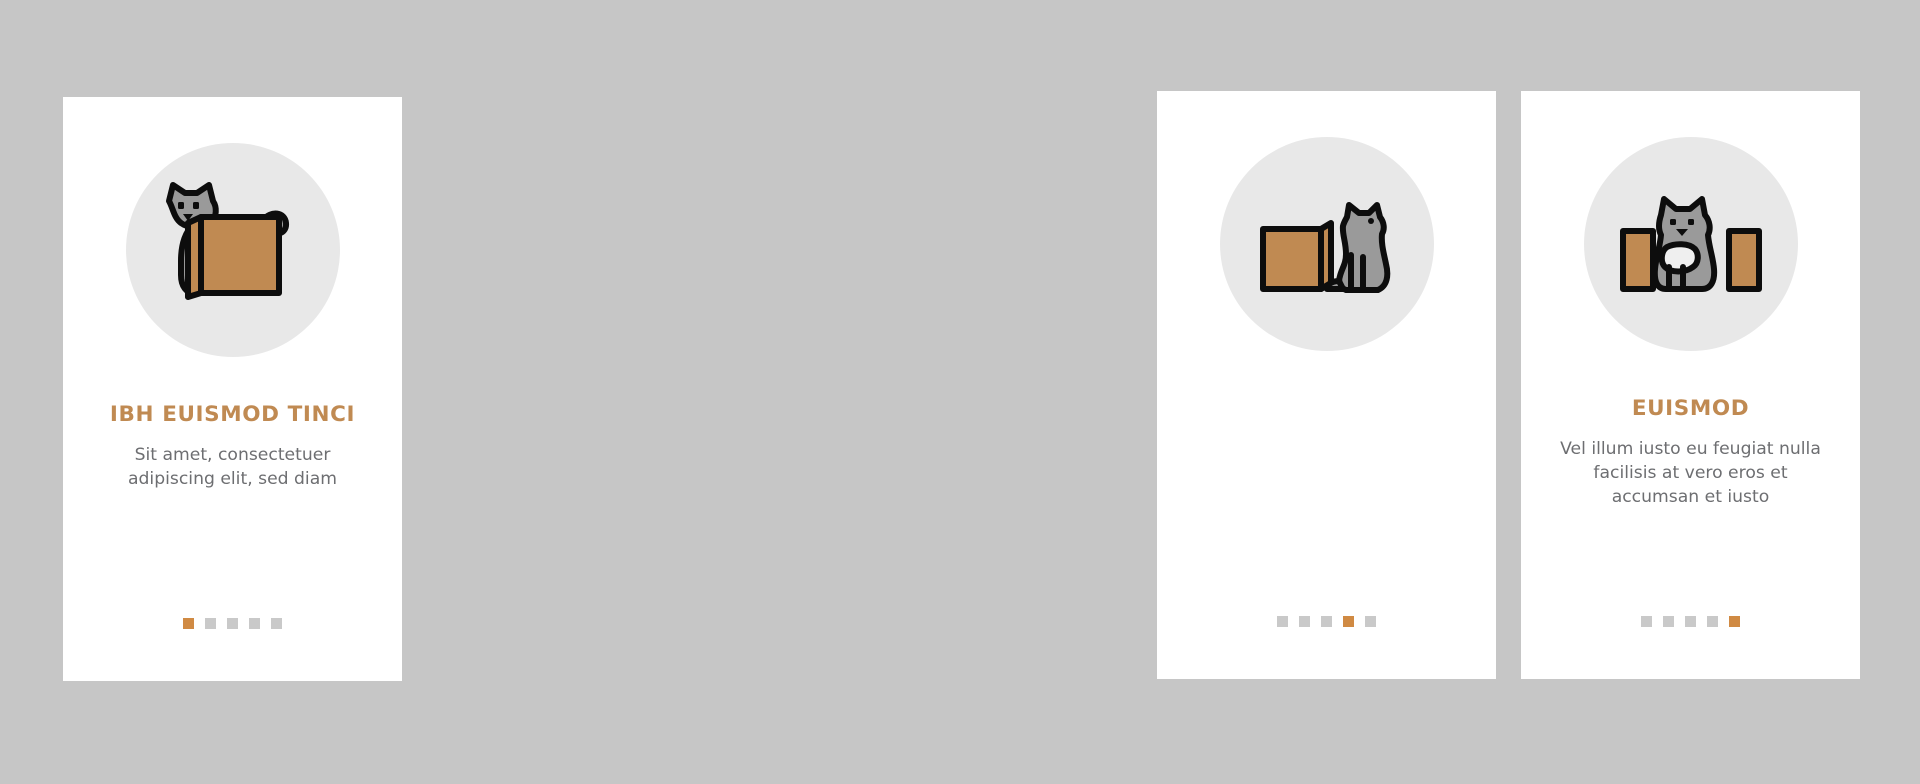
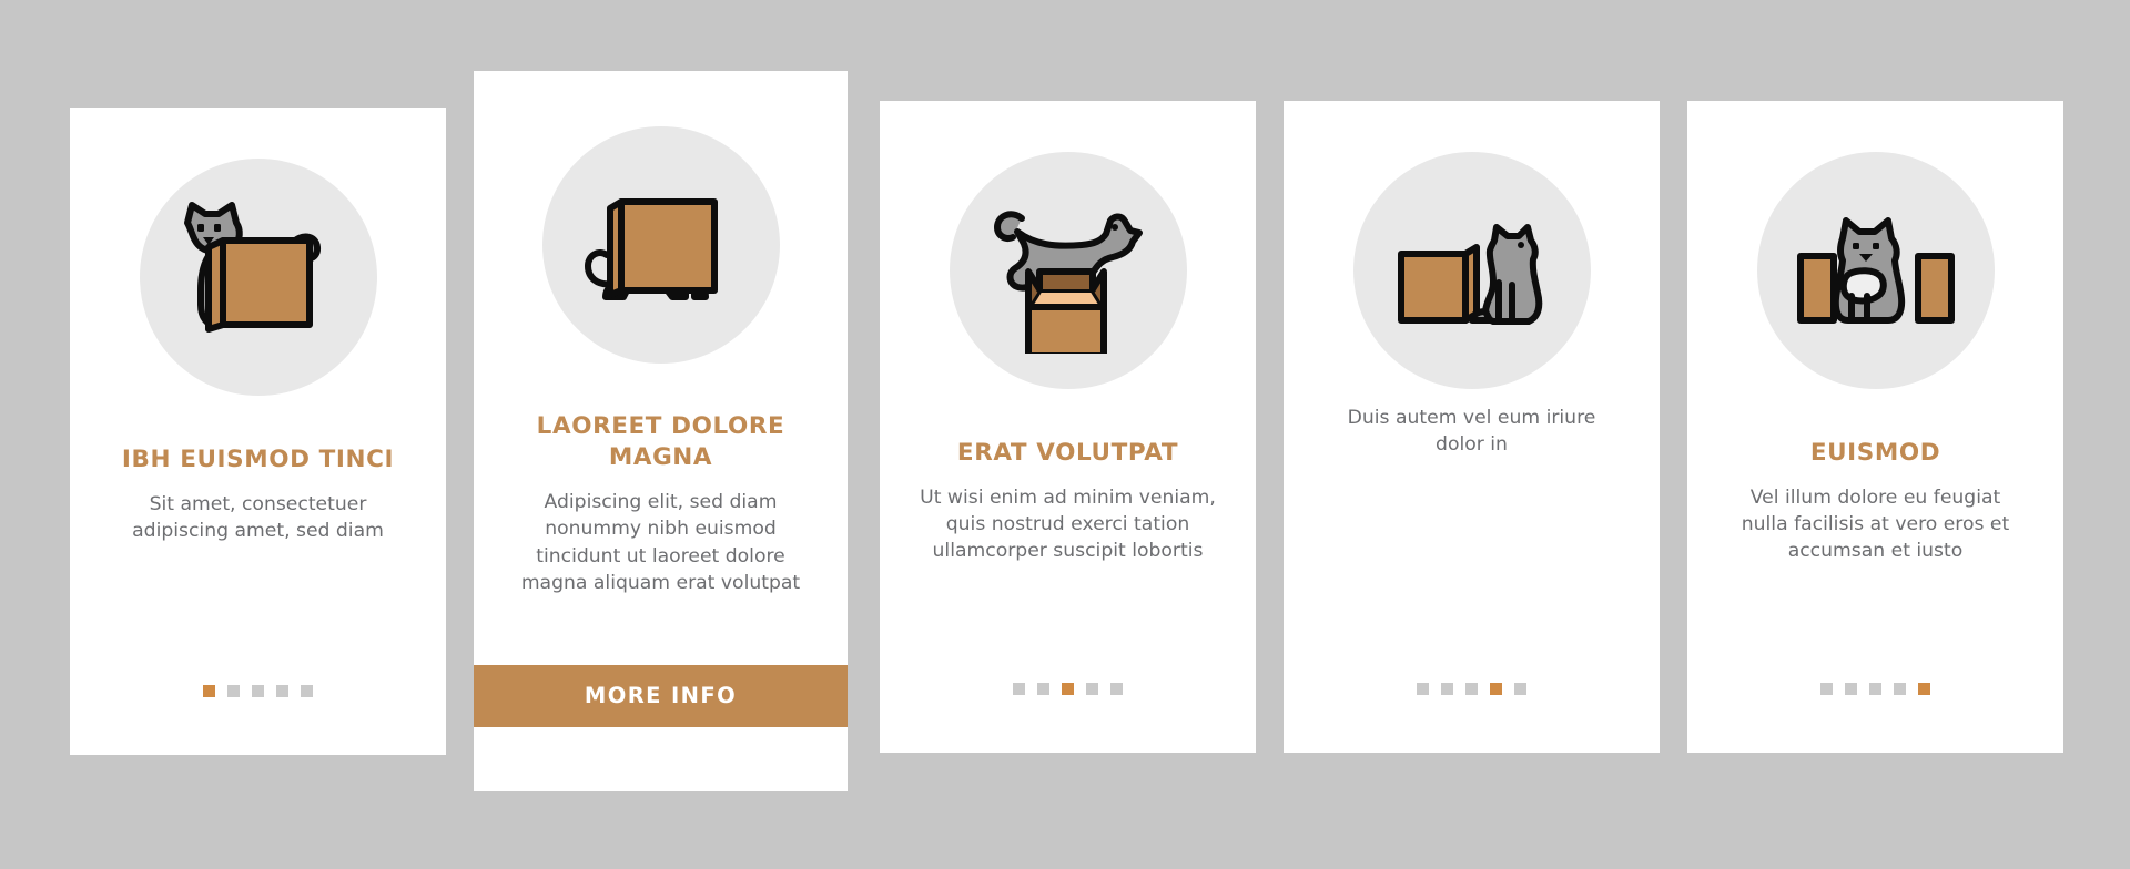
  IBH EUISMOD TINCI
- Sit amet, consectetuer adipiscing elit, sed diam
+ Sit amet, consectetuer adipiscing amet, sed diam
+ LAOREET DOLORE MAGNA
+ Adipiscing elit, sed diam nonummy nibh euismod tincidunt ut laoreet dolore magna aliquam erat volutpat
+ MORE INFO
+ ERAT VOLUTPAT
+ Ut wisi enim ad minim veniam, quis nostrud exerci tation ullamcorper suscipit lobortis
+ Duis autem vel eum iriure dolor in
  EUISMOD
- Vel illum iusto eu feugiat nulla facilisis at vero eros et accumsan et iusto
+ Vel illum dolore eu feugiat nulla facilisis at vero eros et accumsan et iusto
